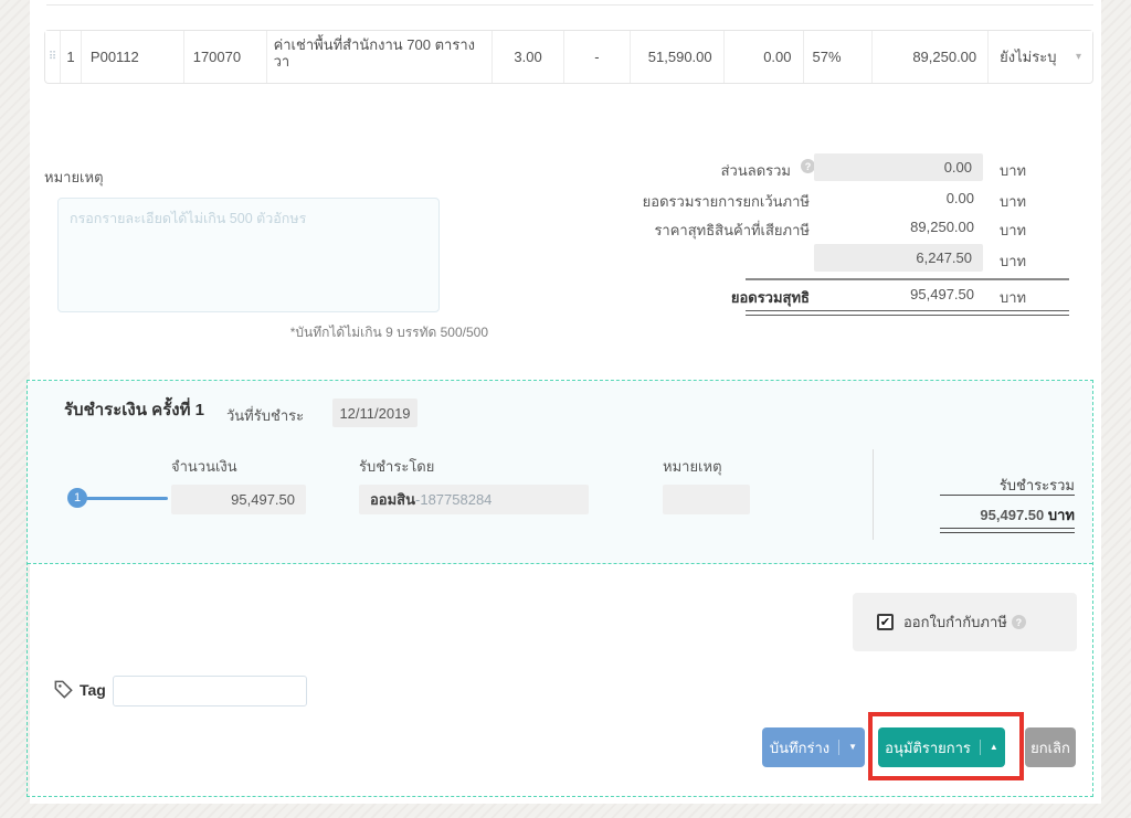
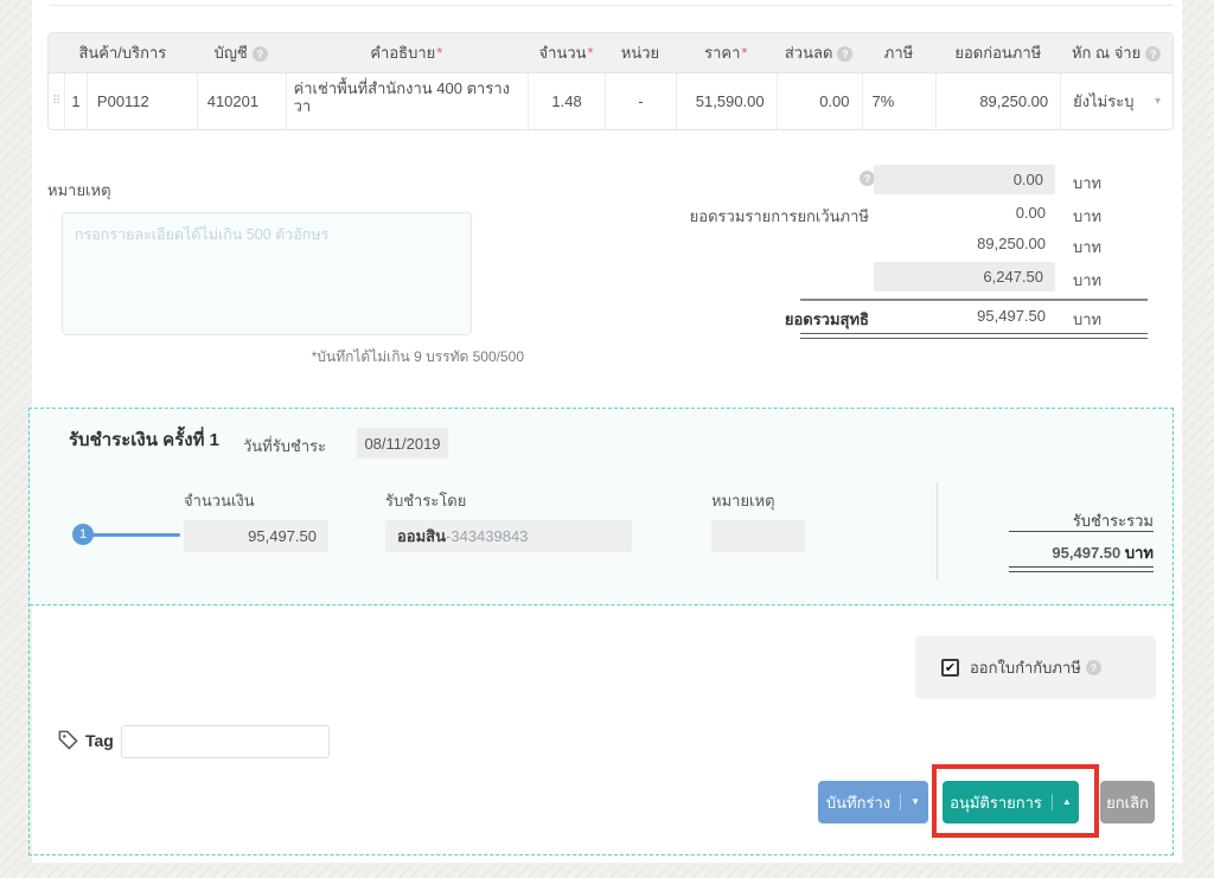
+ สินค้า/บริการ
+ บัญชี ?
+ คำอธิบาย*
+ จำนวน*
+ หน่วย
+ ราคา*
+ ส่วนลด ?
+ ภาษี
+ ยอดก่อนภาษี
+ หัก ณ จ่าย ?
  ⠿
  1
  P00112
- 170070
+ 410201
- ค่าเช่าพื้นที่สำนักงาน 700 ตารางวา
+ ค่าเช่าพื้นที่สำนักงาน 400 ตารางวา
- 3.00
+ 1.48
  -
  51,590.00
  0.00
- 57%
+ 7%
  89,250.00
  ยังไม่ระบุ
  ▾
  หมายเหตุ
  กรอกรายละเอียดได้ไม่เกิน 500 ตัวอักษร
  *บันทึกได้ไม่เกิน 9 บรรทัด 500/500
- ส่วนลดรวม
  ?
  0.00
  บาท
  ยอดรวมรายการยกเว้นภาษี
  0.00
  บาท
- ราคาสุทธิสินค้าที่เสียภาษี
  89,250.00
  บาท
  6,247.50
  บาท
  ยอดรวมสุทธิ
  95,497.50
  บาท
  รับชำระเงิน ครั้งที่ 1
  วันที่รับชำระ
- 12/11/2019
+ 08/11/2019
  จำนวนเงิน
  รับชำระโดย
  หมายเหตุ
  1
  95,497.50
- ออมสิน-187758284
+ ออมสิน-343439843
  รับชำระรวม
  95,497.50 บาท
  ✔
  ออกใบกำกับภาษี
  ?
  Tag
  บันทึกร่าง
  ▼
  อนุมัติรายการ
  ▲
  ยกเลิก
